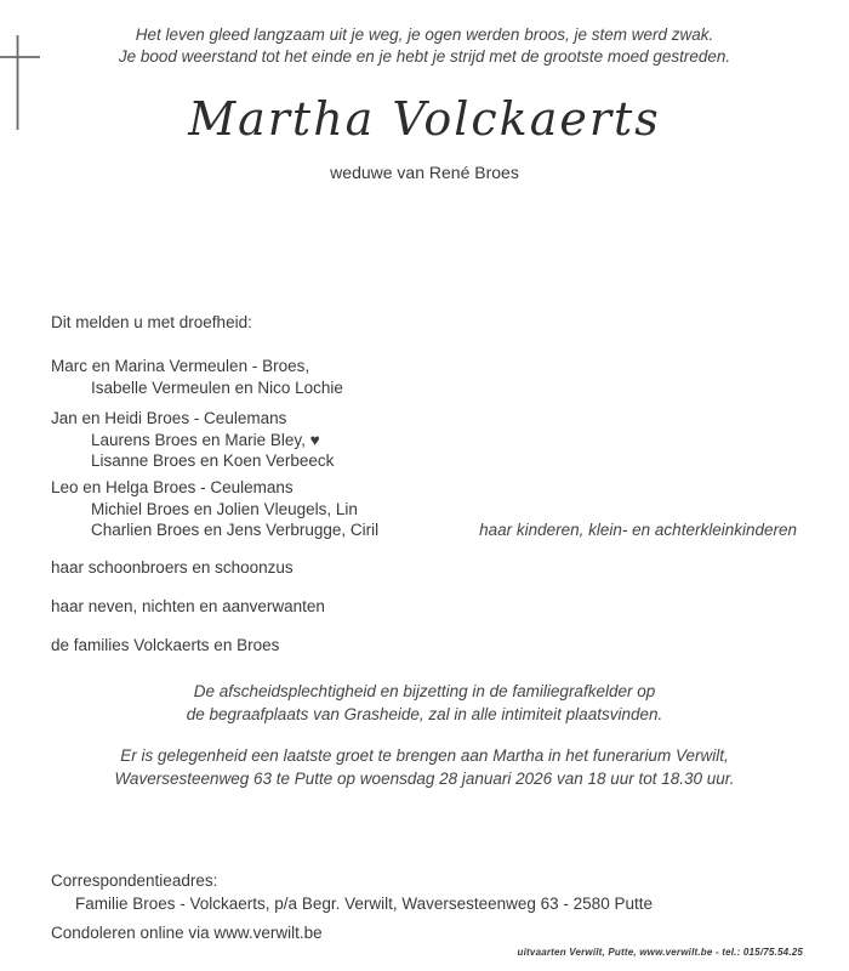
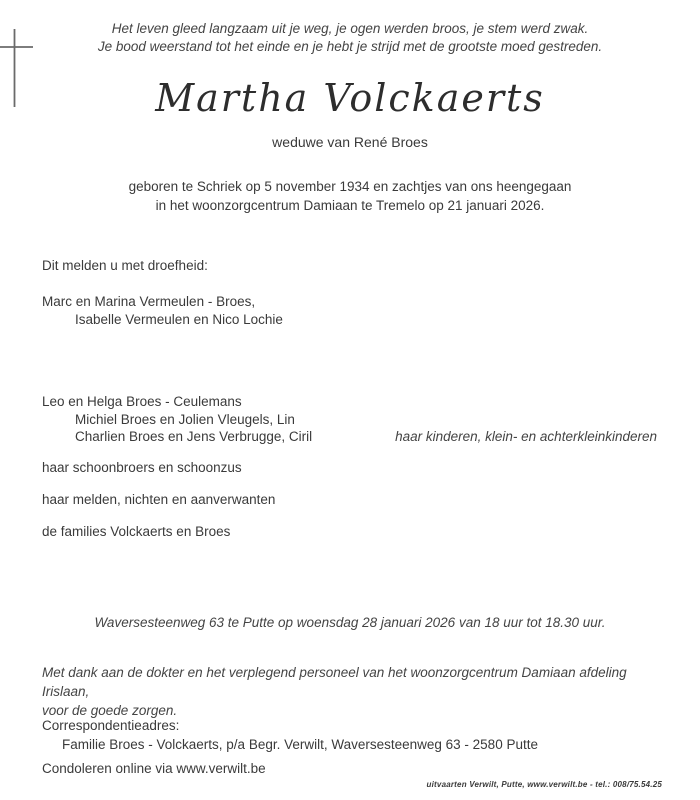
  Het leven gleed langzaam uit je weg, je ogen werden broos, je stem werd zwak.
  Je bood weerstand tot het einde en je hebt je strijd met de grootste moed gestreden.
  Martha Volckaerts
  weduwe van René Broes
+ geboren te Schriek op 5 november 1934 en zachtjes van ons heengegaan
+ in het woonzorgcentrum Damiaan te Tremelo op 21 januari 2026.
  Dit melden u met droefheid:
  Marc en Marina Vermeulen - Broes,
  Isabelle Vermeulen en Nico Lochie
- Jan en Heidi Broes - Ceulemans
- Laurens Broes en Marie Bley, ♥
- Lisanne Broes en Koen Verbeeck
  Leo en Helga Broes - Ceulemans
  Michiel Broes en Jolien Vleugels, Lin
  Charlien Broes en Jens Verbrugge, Ciril
  haar kinderen, klein- en achterkleinkinderen
  haar schoonbroers en schoonzus
- haar neven, nichten en aanverwanten
+ haar melden, nichten en aanverwanten
  de families Volckaerts en Broes
- De afscheidsplechtigheid en bijzetting in de familiegrafkelder op
- de begraafplaats van Grasheide, zal in alle intimiteit plaatsvinden.
- Er is gelegenheid een laatste groet te brengen aan Martha in het funerarium Verwilt,
  Waversesteenweg 63 te Putte op woensdag 28 januari 2026 van 18 uur tot 18.30 uur.
+ Met dank aan de dokter en het verplegend personeel van het woonzorgcentrum Damiaan afdeling Irislaan,
+ voor de goede zorgen.
  Correspondentieadres:
  Familie Broes - Volckaerts, p/a Begr. Verwilt, Waversesteenweg 63 - 2580 Putte
  Condoleren online via www.verwilt.be
- uitvaarten Verwilt, Putte, www.verwilt.be - tel.: 015/75.54.25
+ uitvaarten Verwilt, Putte, www.verwilt.be - tel.: 008/75.54.25
